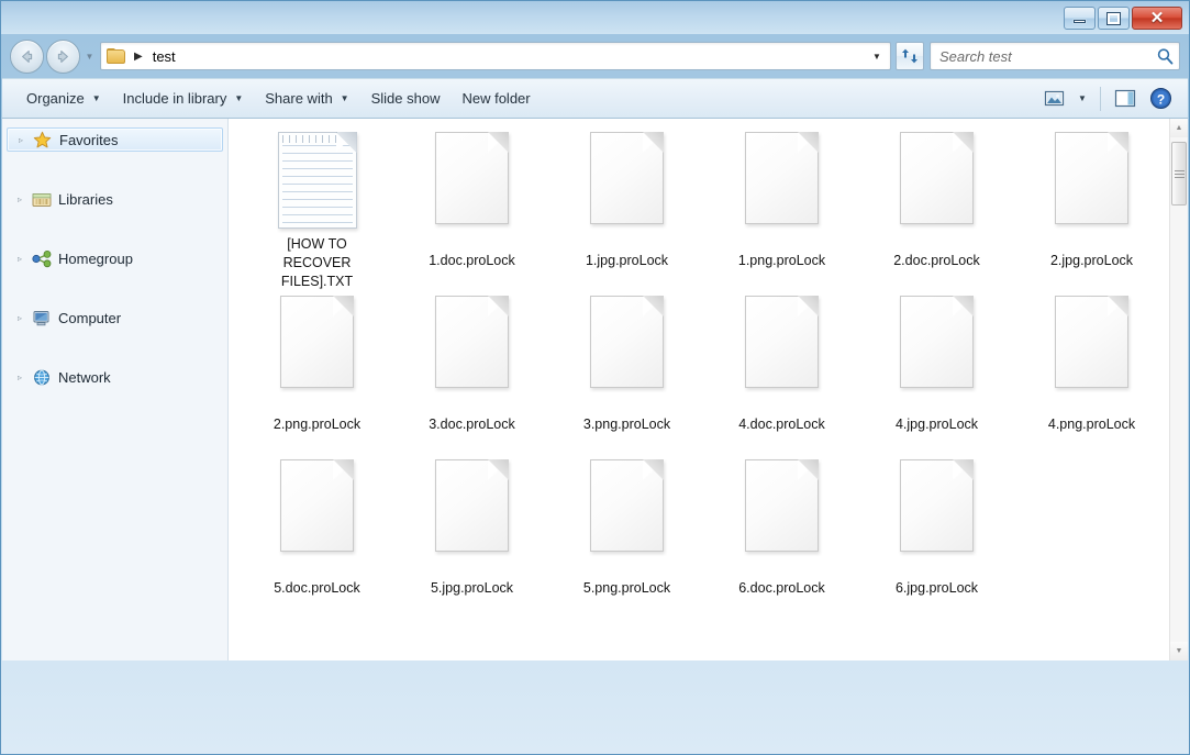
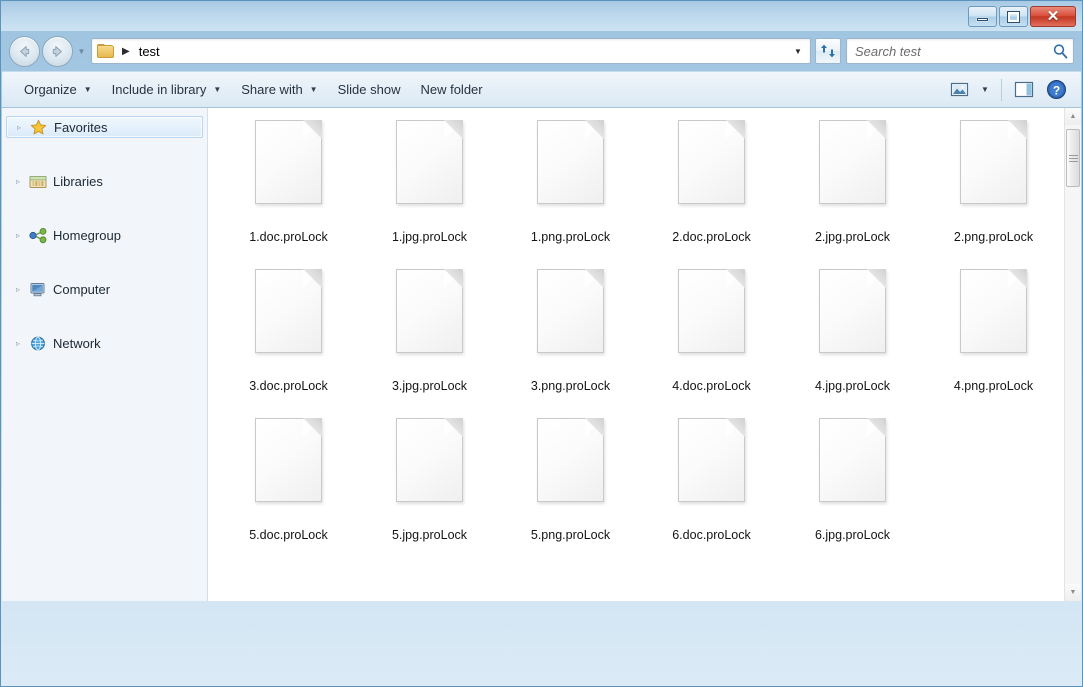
  ✕
  ▼
  ▶
  test
  ▼
  Search test
  Organize
  ▼
  Include in library
  ▼
  Share with
  ▼
  Slide show
  New folder
  ▼
  ?
  ▹
  Favorites
  ▹
  Libraries
  ▹
  Homegroup
  ▹
  Computer
  ▹
  Network
- [HOW TO RECOVER FILES].TXT
  1.doc.proLock
  1.jpg.proLock
  1.png.proLock
  2.doc.proLock
  2.jpg.proLock
  2.png.proLock
  3.doc.proLock
+ 3.jpg.proLock
  3.png.proLock
  4.doc.proLock
  4.jpg.proLock
  4.png.proLock
  5.doc.proLock
  5.jpg.proLock
  5.png.proLock
  6.doc.proLock
  6.jpg.proLock
